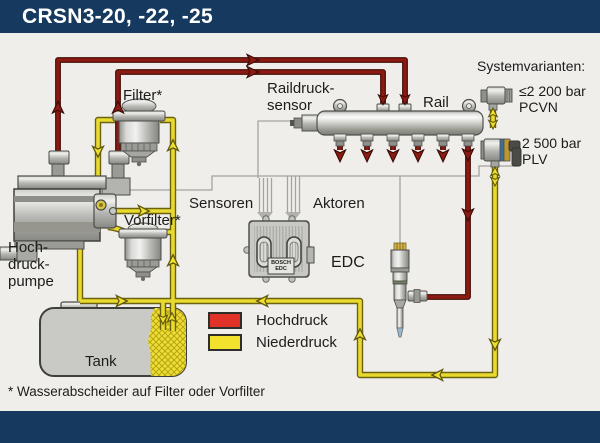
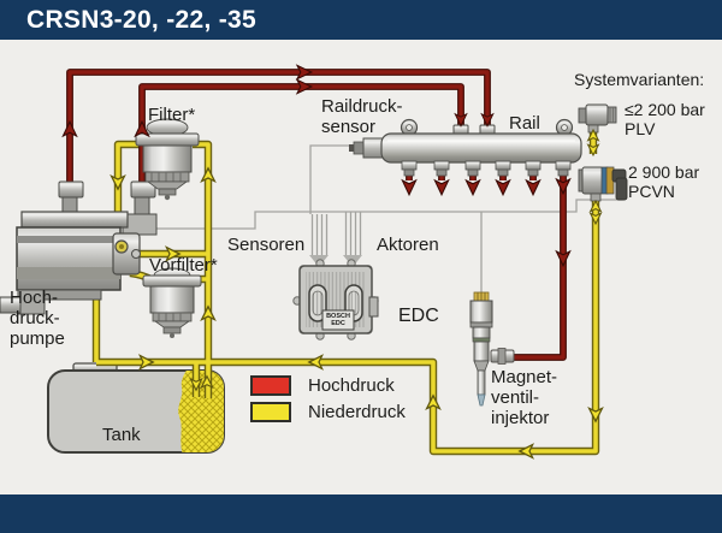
  Filter*
  Vorfilter*
  Hoch-
  druck-
  pumpe
  Tank
  Raildruck-
  sensor
  Rail
  Sensoren
  Aktoren
  EDC
+ Magnet-
+ ventil-
+ injektor
  Systemvarianten:
  ≤2 200 bar
- PCVN
+ PLV
- 2 500 bar
+ 2 900 bar
- PLV
+ PCVN
  Hochdruck
  Niederdruck
- * Wasserabscheider auf Filter oder Vorfilter
- CRSN3-20, -22, -25
+ CRSN3-20, -22, -35
